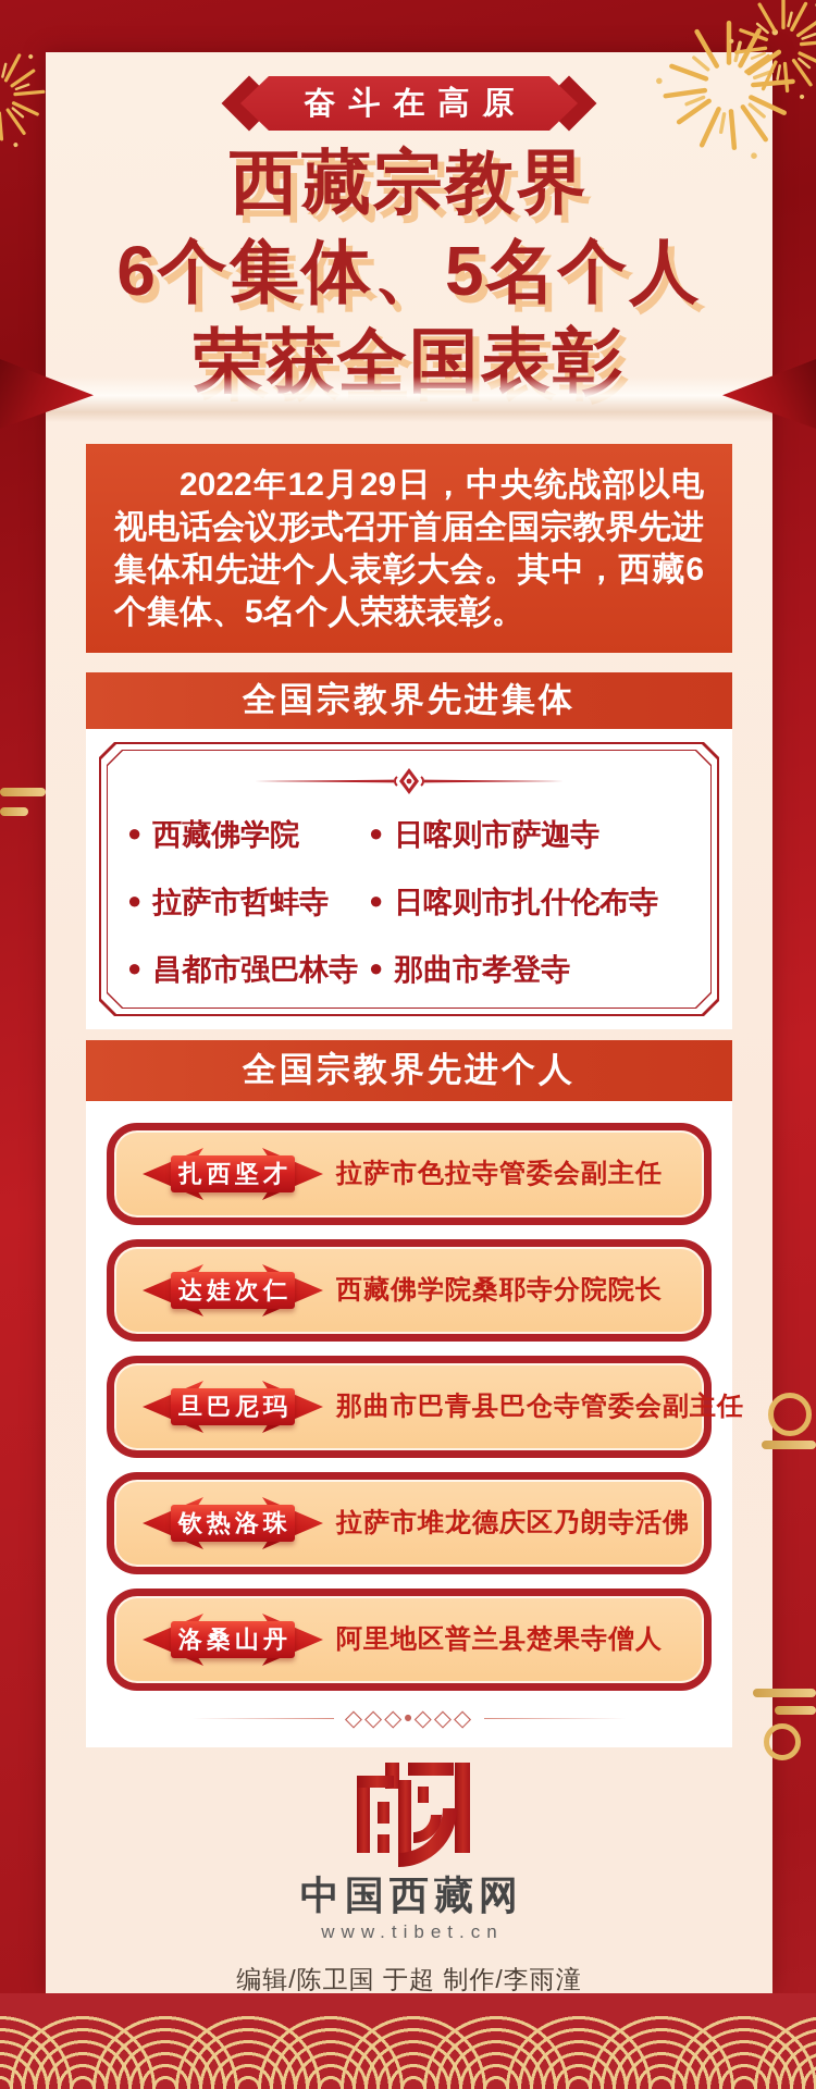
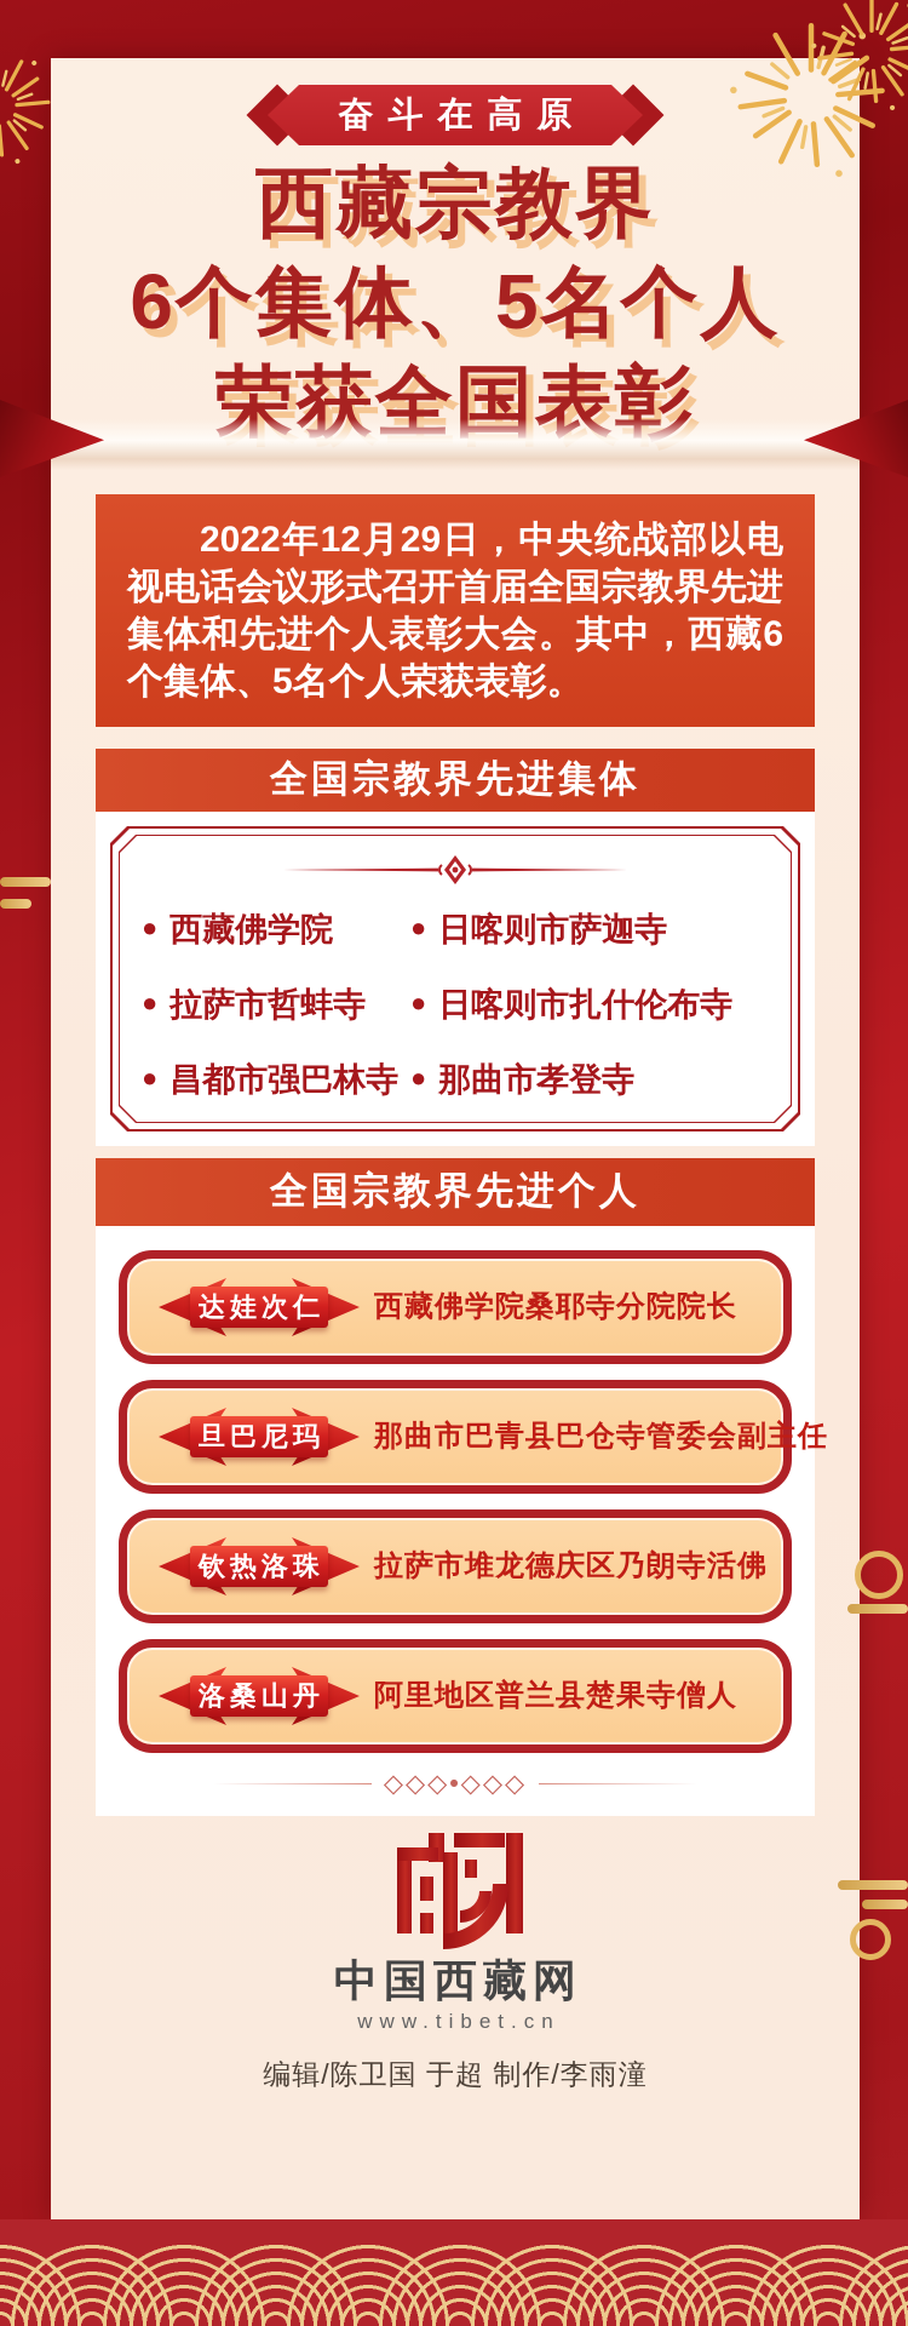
  奋斗在高原
  西藏宗教界
  6个集体、5名个人
  荣获全国表彰
  2022年12月29日，中央统战部以电视电话会议形式召开首届全国宗教界先进集体和先进个人表彰大会。其中，西藏6个集体、5名个人荣获表彰。
  全国宗教界先进集体
  ● 西藏佛学院
  ● 日喀则市萨迦寺
  ● 拉萨市哲蚌寺
  ● 日喀则市扎什伦布寺
  ● 昌都市强巴林寺
  ● 那曲市孝登寺
  全国宗教界先进个人
- 扎西坚才
- 拉萨市色拉寺管委会副主任
  达娃次仁
  西藏佛学院桑耶寺分院院长
  旦巴尼玛
  那曲市巴青县巴仓寺管委会副主任
  钦热洛珠
  拉萨市堆龙德庆区乃朗寺活佛
  洛桑山丹
  阿里地区普兰县楚果寺僧人
  ◇◇◇•◇◇◇
  中国西藏网
  www.tibet.cn
  编辑/陈卫国 于超 制作/李雨潼
